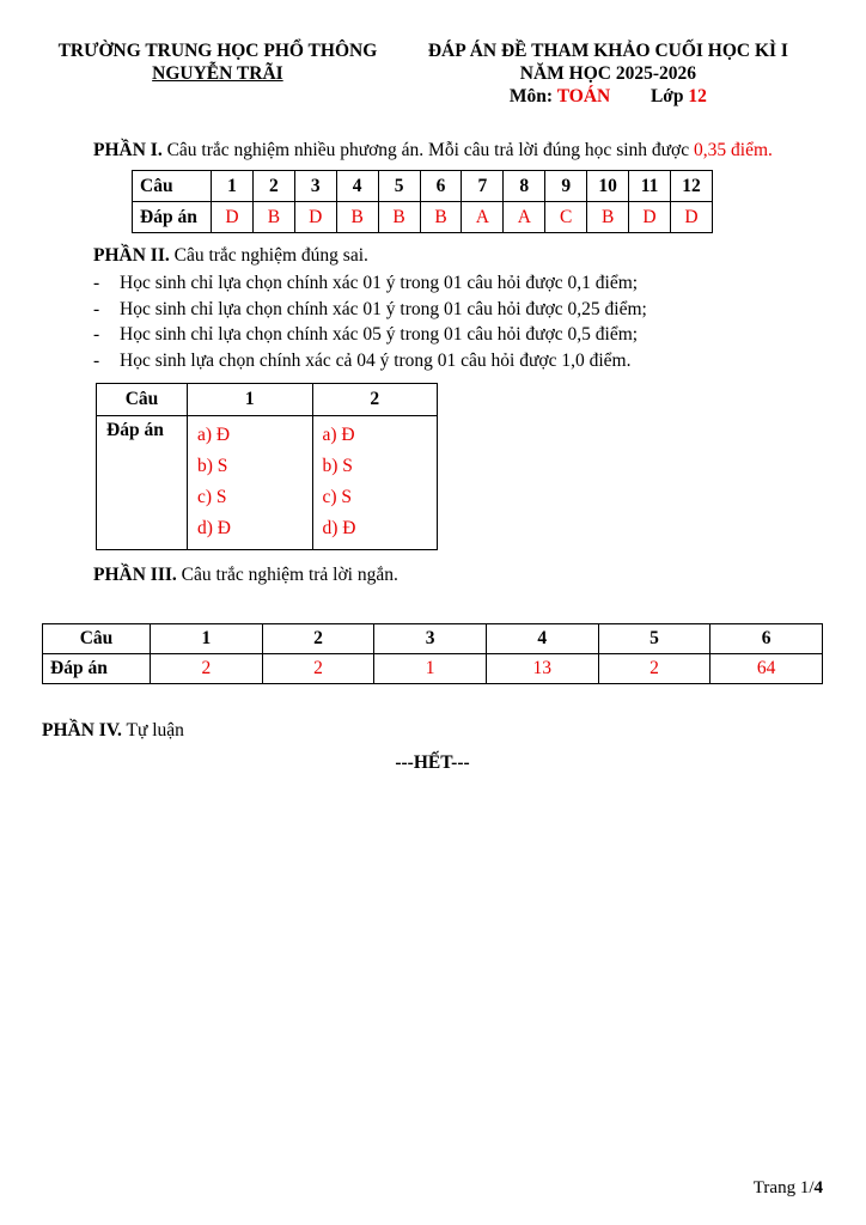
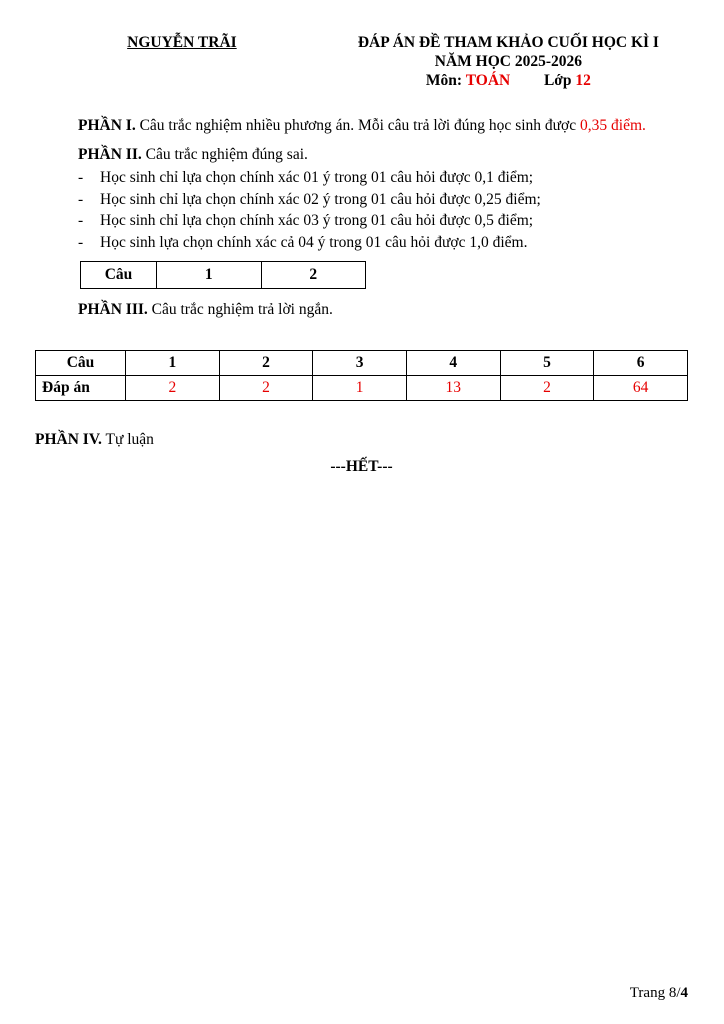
- TRƯỜNG TRUNG HỌC PHỔ THÔNG
  NGUYỄN TRÃI
  ĐÁP ÁN ĐỀ THAM KHẢO CUỐI HỌC KÌ I
  NĂM HỌC 2025-2026
  Môn: TOÁN Lớp 12
  PHẦN I. Câu trắc nghiệm nhiều phương án. Mỗi câu trả lời đúng học sinh được 0,35 điểm.
- Câu	1	2	3	4	5	6	7	8	9	10	11	12
- Đáp án	D	B	D	B	B	B	A	A	C	B	D	D
  PHẦN II. Câu trắc nghiệm đúng sai.
  -
  Học sinh chỉ lựa chọn chính xác 01 ý trong 01 câu hỏi được 0,1 điểm;
  -
- Học sinh chỉ lựa chọn chính xác 01 ý trong 01 câu hỏi được 0,25 điểm;
+ Học sinh chỉ lựa chọn chính xác 02 ý trong 01 câu hỏi được 0,25 điểm;
  -
- Học sinh chỉ lựa chọn chính xác 05 ý trong 01 câu hỏi được 0,5 điểm;
+ Học sinh chỉ lựa chọn chính xác 03 ý trong 01 câu hỏi được 0,5 điểm;
  -
  Học sinh lựa chọn chính xác cả 04 ý trong 01 câu hỏi được 1,0 điểm.
  Câu	1	2
- Đáp án	a) Đ b) S c) S d) Đ	a) Đ b) S c) S d) Đ
  PHẦN III. Câu trắc nghiệm trả lời ngắn.
  Câu	1	2	3	4	5	6
  Đáp án	2	2	1	13	2	64
  PHẦN IV. Tự luận
  ---HẾT---
- Trang 1/4
+ Trang 8/4
